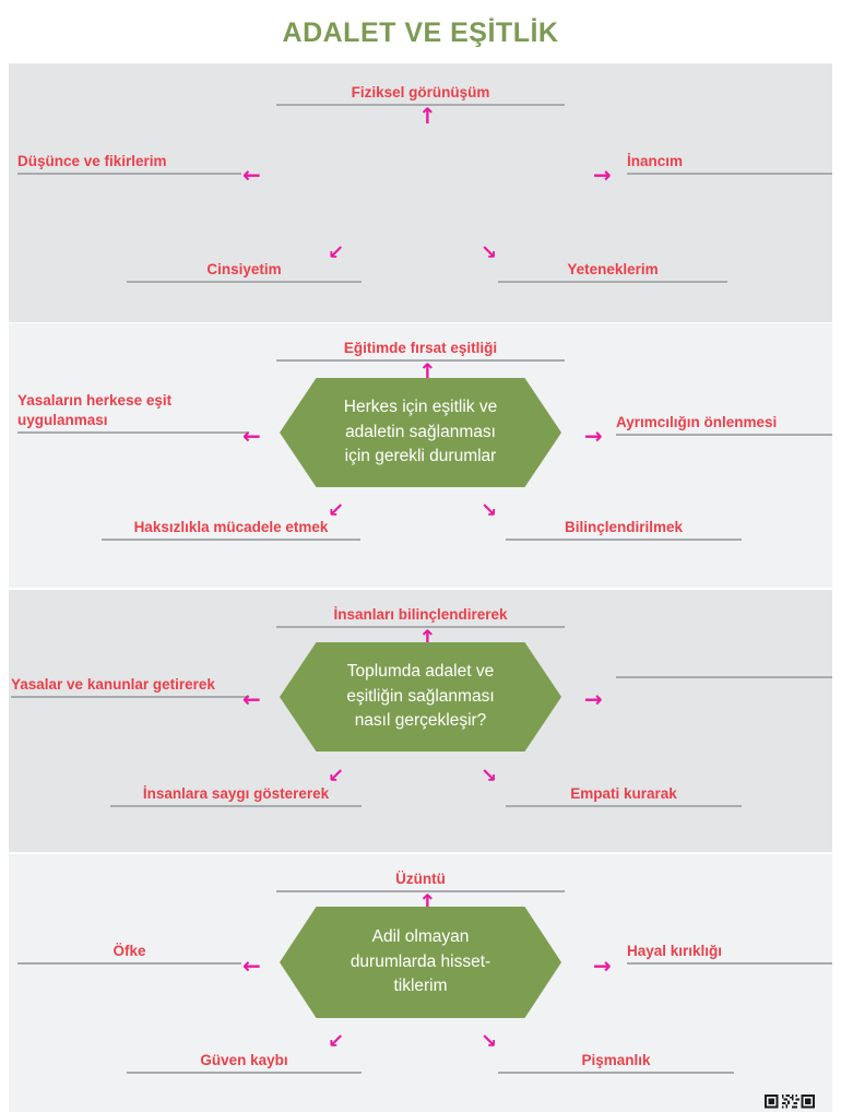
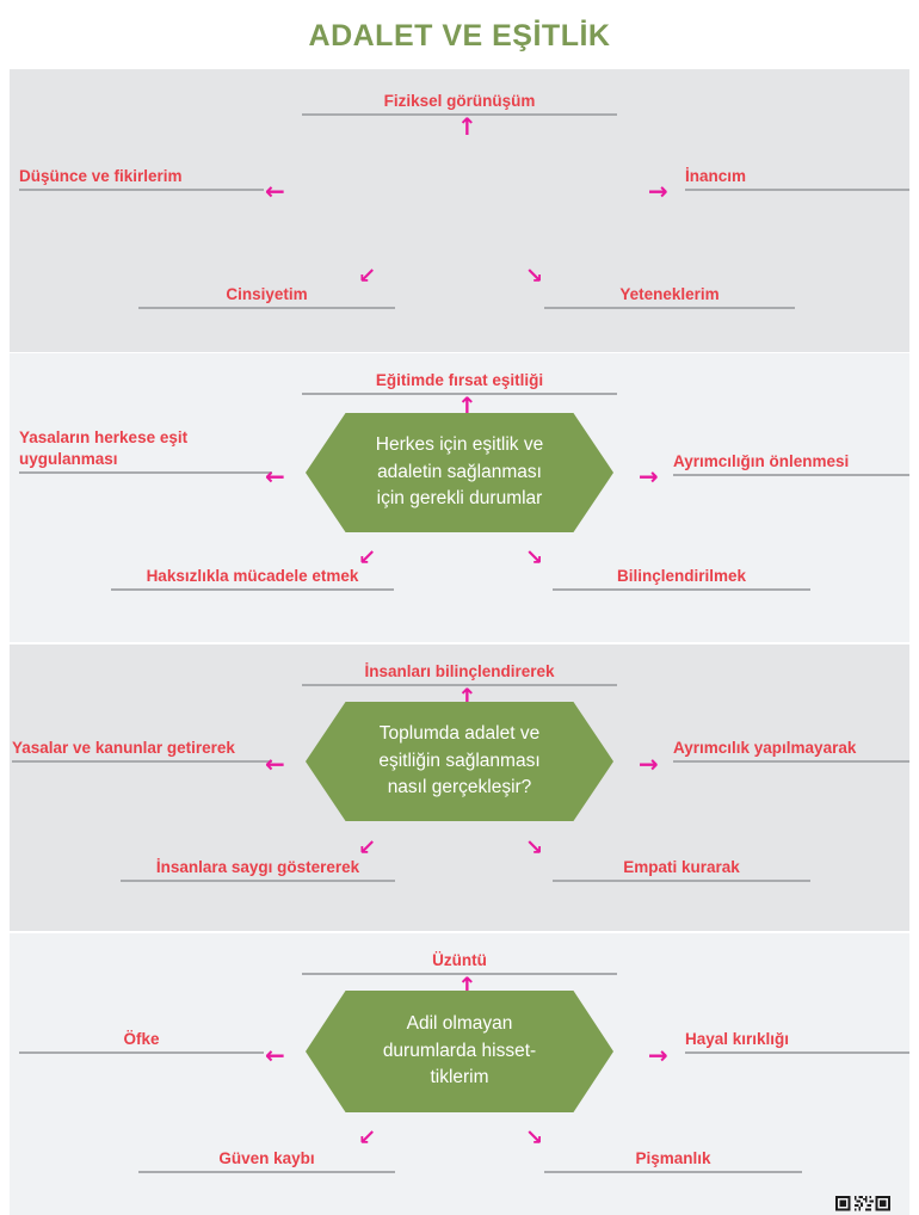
  ADALET VE EŞİTLİK
  Fiziksel görünüşüm
  ↑
  Düşünce ve fikirlerim
  ←
  İnancım
  →
  ↙
  ↘
  Cinsiyetim
  Yeteneklerim
  Eğitimde fırsat eşitliği
  ↑
  Yasaların herkese eşit
  uygulanması
  ←
  Ayrımcılığın önlenmesi
  →
  Herkes için eşitlik ve
  adaletin sağlanması
  için gerekli durumlar
  ↙
  ↘
  Haksızlıkla mücadele etmek
  Bilinçlendirilmek
  İnsanları bilinçlendirerek
  ↑
  Yasalar ve kanunlar getirerek
  ←
+ Ayrımcılık yapılmayarak
  →
  Toplumda adalet ve
  eşitliğin sağlanması
  nasıl gerçekleşir?
  ↙
  ↘
  İnsanlara saygı göstererek
  Empati kurarak
  Üzüntü
  ↑
  Öfke
  ←
  Hayal kırıklığı
  →
  Adil olmayan
  durumlarda hisset-
  tiklerim
  ↙
  ↘
  Güven kaybı
  Pişmanlık
